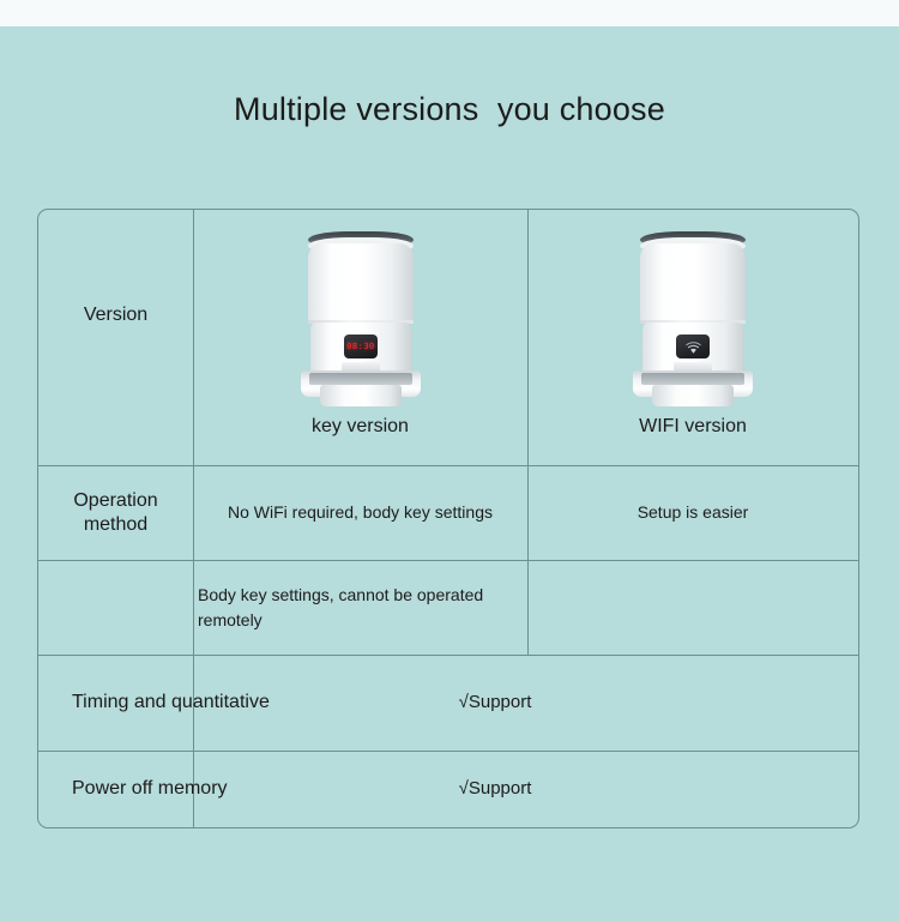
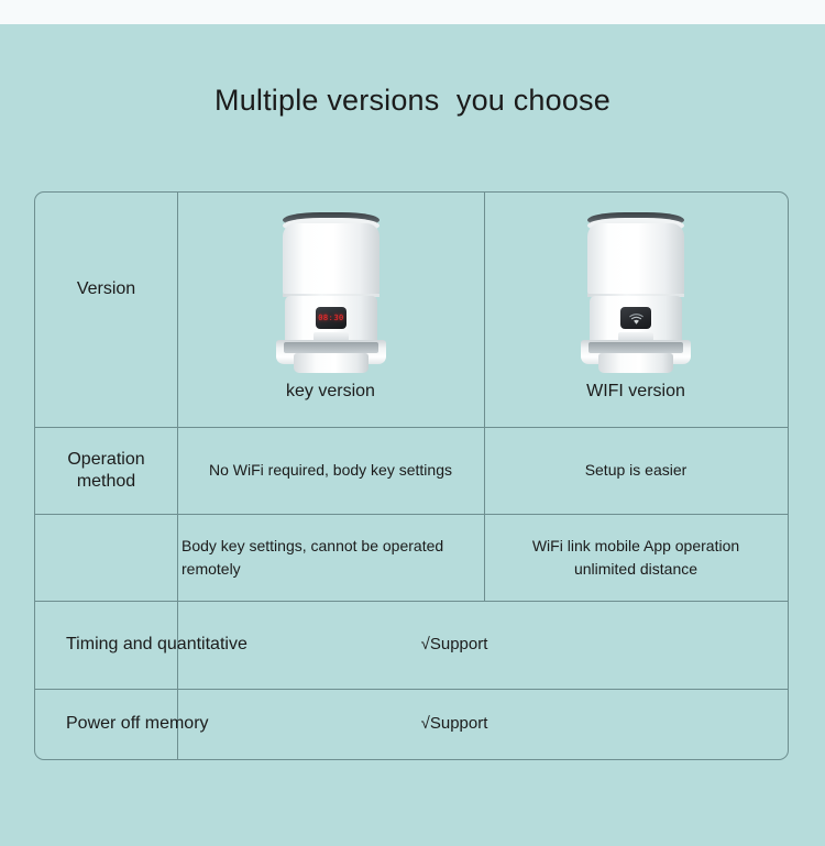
  Multiple versions you choose
  Version
  08:30
  key version
  WIFI version
  Operation
  method
  No WiFi required, body key settings
  Setup is easier
  Body key settings, cannot be operated remotely
+ WiFi link mobile App operation
+ unlimited distance
  Timing and quantitative
  √Support
  Power off memory
  √Support
